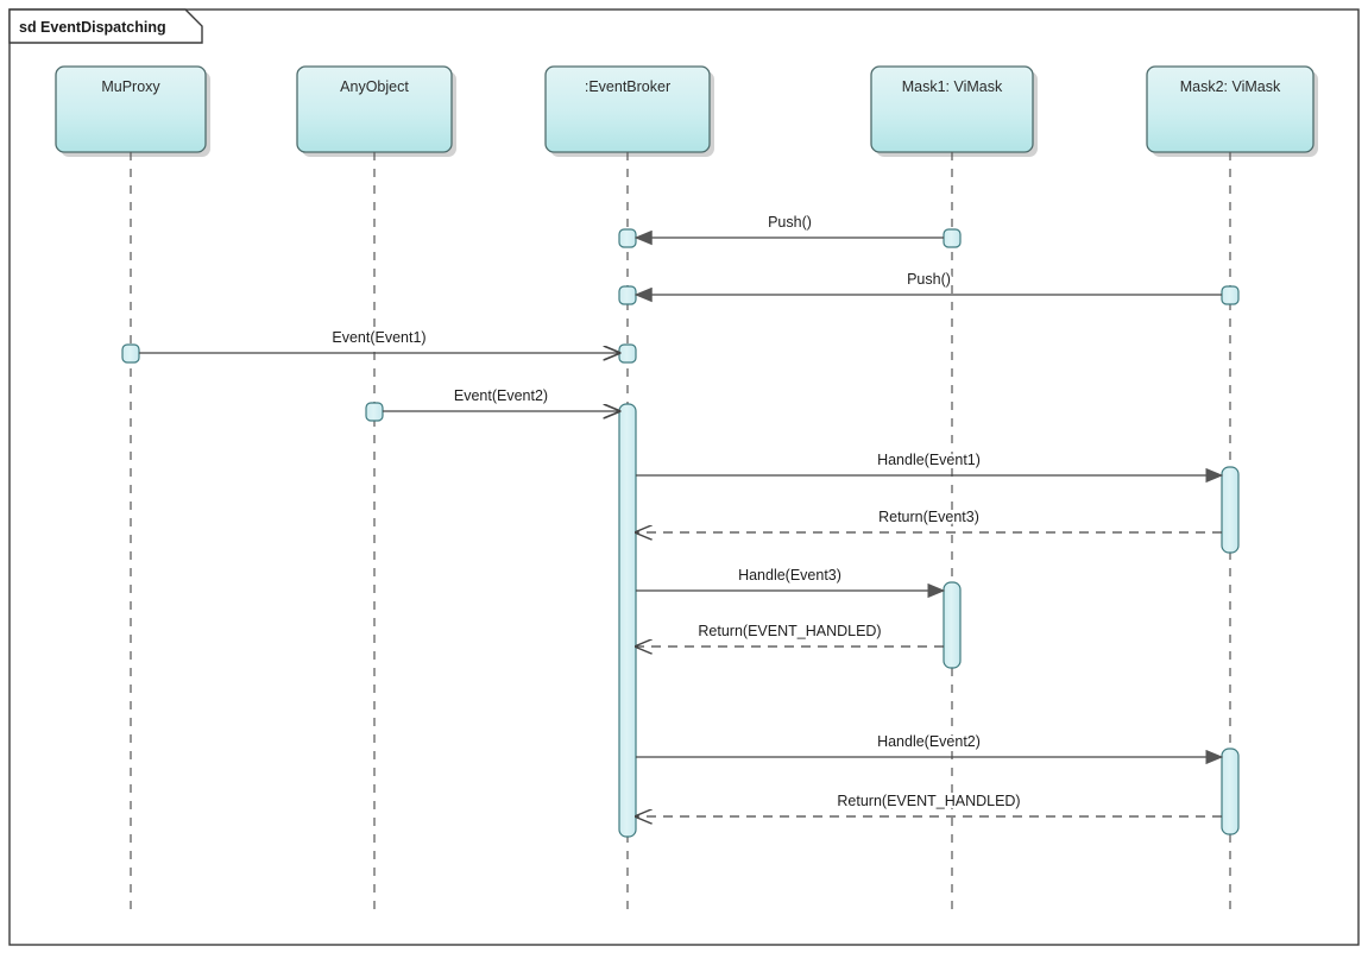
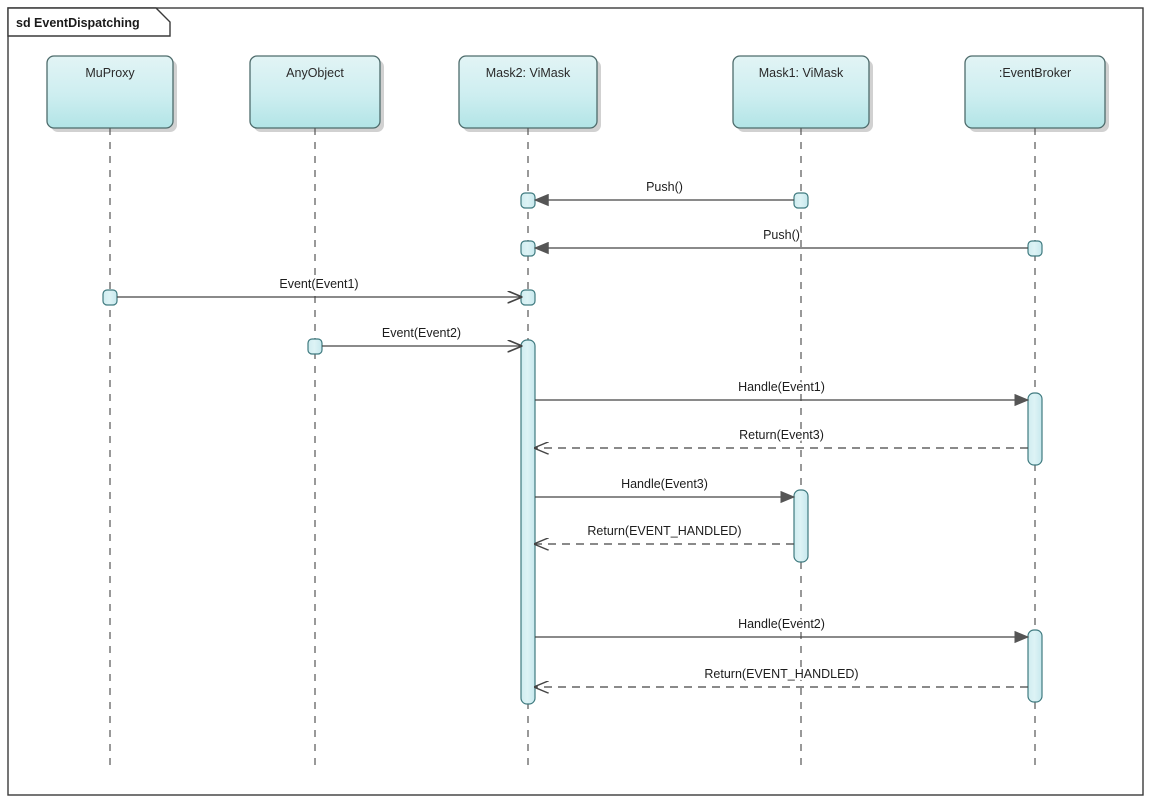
  sd EventDispatching
  MuProxy
  AnyObject
- :EventBroker
+ Mask2: ViMask
  Mask1: ViMask
- Mask2: ViMask
+ :EventBroker
  Push()
  Push()
  Event(Event1)
  Event(Event2)
  Handle(Event1)
  Return(Event3)
  Handle(Event3)
  Return(EVENT_HANDLED)
  Handle(Event2)
  Return(EVENT_HANDLED)
